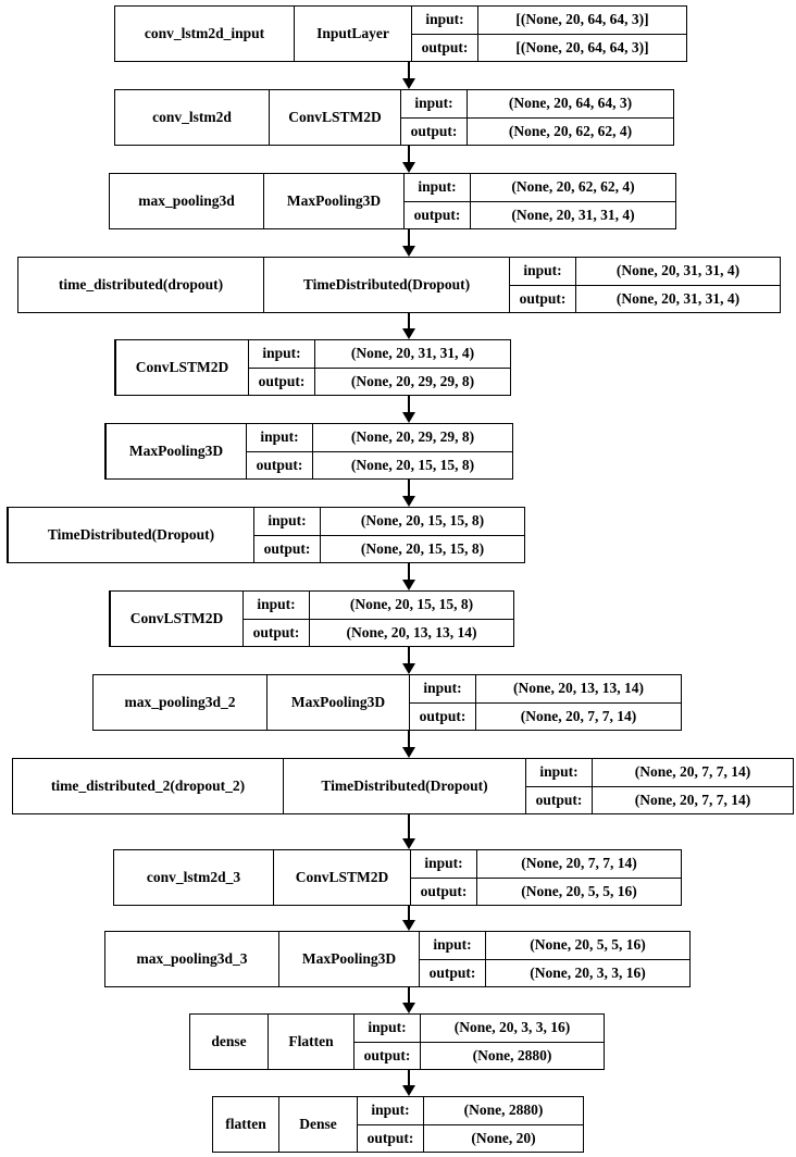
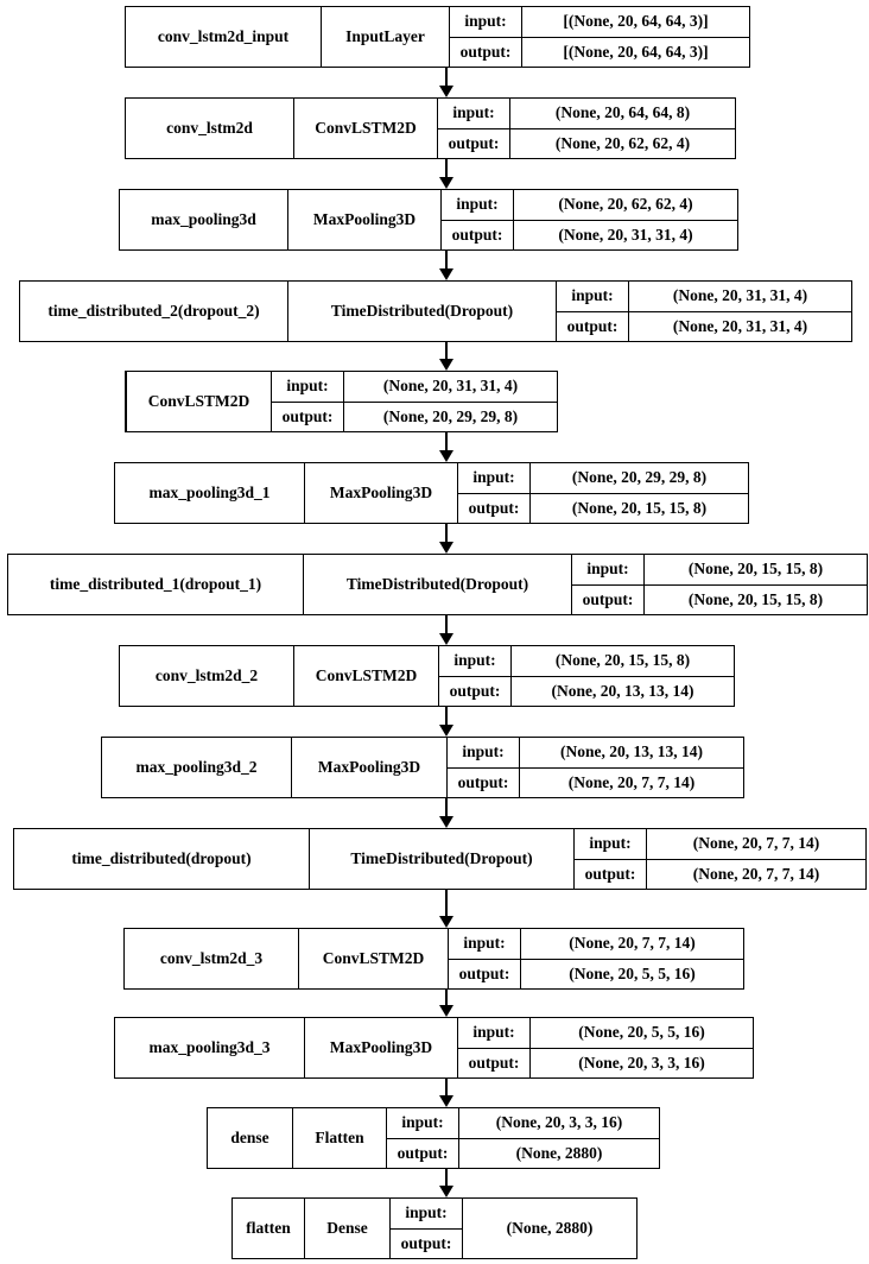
  conv_lstm2d_input
  InputLayer
  input:
  output:
  [(None, 20, 64, 64, 3)]
  [(None, 20, 64, 64, 3)]
  conv_lstm2d
  ConvLSTM2D
  input:
  output:
- (None, 20, 64, 64, 3)
+ (None, 20, 64, 64, 8)
  (None, 20, 62, 62, 4)
  max_pooling3d
  MaxPooling3D
  input:
  output:
  (None, 20, 62, 62, 4)
  (None, 20, 31, 31, 4)
- time_distributed(dropout)
+ time_distributed_2(dropout_2)
  TimeDistributed(Dropout)
  input:
  output:
  (None, 20, 31, 31, 4)
  (None, 20, 31, 31, 4)
  ConvLSTM2D
  input:
  output:
  (None, 20, 31, 31, 4)
  (None, 20, 29, 29, 8)
+ max_pooling3d_1
  MaxPooling3D
  input:
  output:
  (None, 20, 29, 29, 8)
  (None, 20, 15, 15, 8)
+ time_distributed_1(dropout_1)
  TimeDistributed(Dropout)
  input:
  output:
  (None, 20, 15, 15, 8)
  (None, 20, 15, 15, 8)
+ conv_lstm2d_2
  ConvLSTM2D
  input:
  output:
  (None, 20, 15, 15, 8)
  (None, 20, 13, 13, 14)
  max_pooling3d_2
  MaxPooling3D
  input:
  output:
  (None, 20, 13, 13, 14)
  (None, 20, 7, 7, 14)
- time_distributed_2(dropout_2)
+ time_distributed(dropout)
  TimeDistributed(Dropout)
  input:
  output:
  (None, 20, 7, 7, 14)
  (None, 20, 7, 7, 14)
  conv_lstm2d_3
  ConvLSTM2D
  input:
  output:
  (None, 20, 7, 7, 14)
  (None, 20, 5, 5, 16)
  max_pooling3d_3
  MaxPooling3D
  input:
  output:
  (None, 20, 5, 5, 16)
  (None, 20, 3, 3, 16)
  dense
  Flatten
  input:
  output:
  (None, 20, 3, 3, 16)
  (None, 2880)
  flatten
  Dense
  input:
  output:
  (None, 2880)
- (None, 20)
